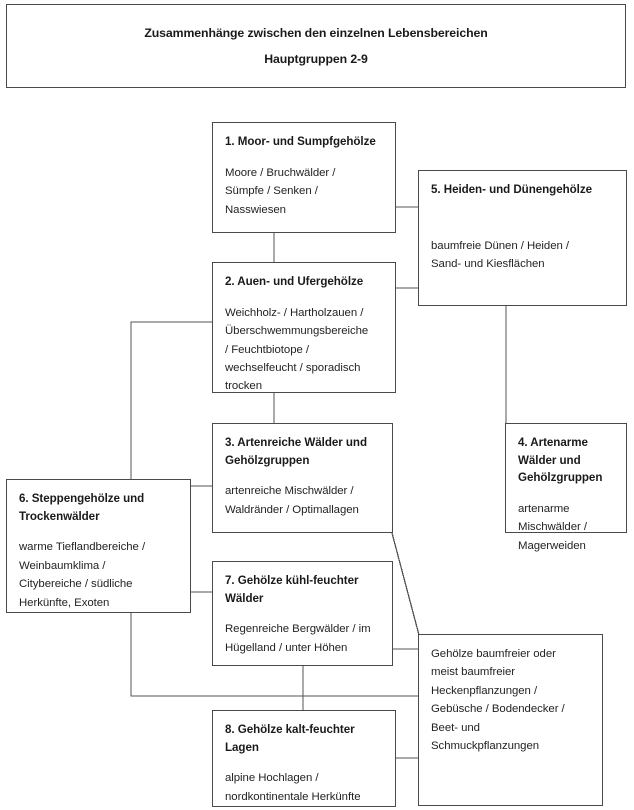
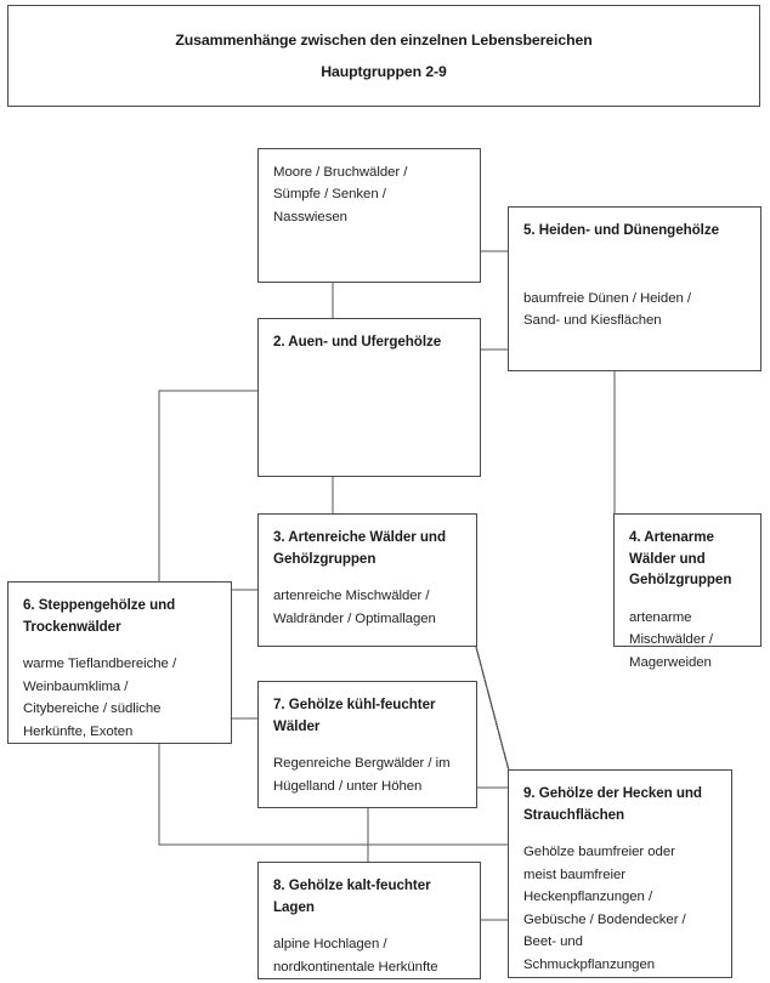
  Zusammenhänge zwischen den einzelnen Lebensbereichen
  Hauptgruppen 2-9
- 1. Moor- und Sumpfgehölze
  Moore / Bruchwälder /
  Sümpfe / Senken /
  Nasswiesen
  5. Heiden- und Dünengehölze
  baumfreie Dünen / Heiden /
  Sand- und Kiesflächen
  2. Auen- und Ufergehölze
- Weichholz- / Hartholzauen /
- Überschwemmungsbereiche
- / Feuchtbiotope /
- wechselfeucht / sporadisch
- trocken
  3. Artenreiche Wälder und Gehölzgruppen
  artenreiche Mischwälder /
  Waldränder / Optimallagen
  4. Artenarme Wälder und Gehölzgruppen
  artenarme Mischwälder /
  Magerweiden
  6. Steppengehölze und Trockenwälder
  warme Tieflandbereiche /
  Weinbaumklima /
  Citybereiche / südliche
  Herkünfte, Exoten
  7. Gehölze kühl-feuchter Wälder
  Regenreiche Bergwälder / im
  Hügelland / unter Höhen
+ 9. Gehölze der Hecken und Strauchflächen
  Gehölze baumfreier oder
  meist baumfreier
  Heckenpflanzungen /
  Gebüsche / Bodendecker /
  Beet- und
  Schmuckpflanzungen
  8. Gehölze kalt-feuchter Lagen
  alpine Hochlagen /
  nordkontinentale Herkünfte
